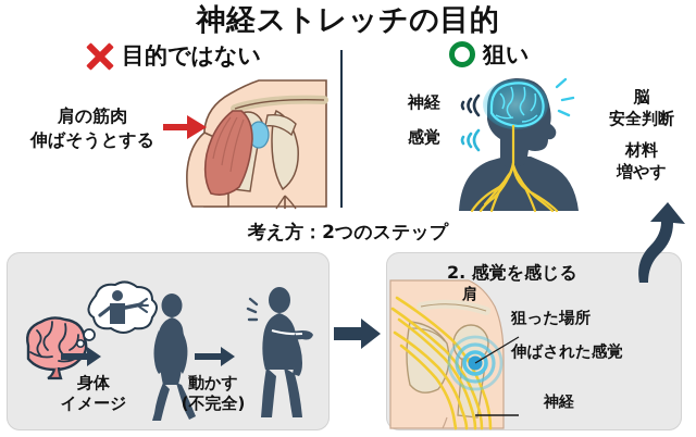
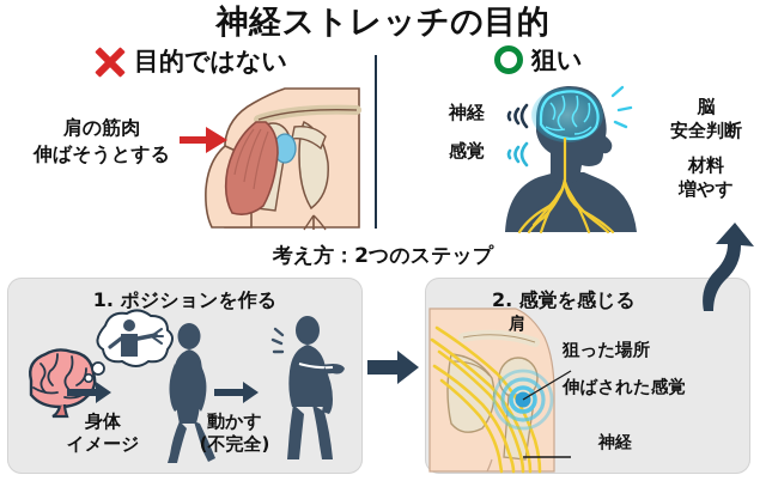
  神経ストレッチの目的
  目的ではない
  狙い
  肩の筋肉
  伸ばそうとする
  神経
  感覚
  脳
  安全判断
  材料
  増やす
  考え方：2つのステップ
+ 1. ポジションを作る
  身体
  イメージ
  動かす
  (不完全)
  2. 感覚を感じる
  肩
  狙った場所
  伸ばされた感覚
  神経
